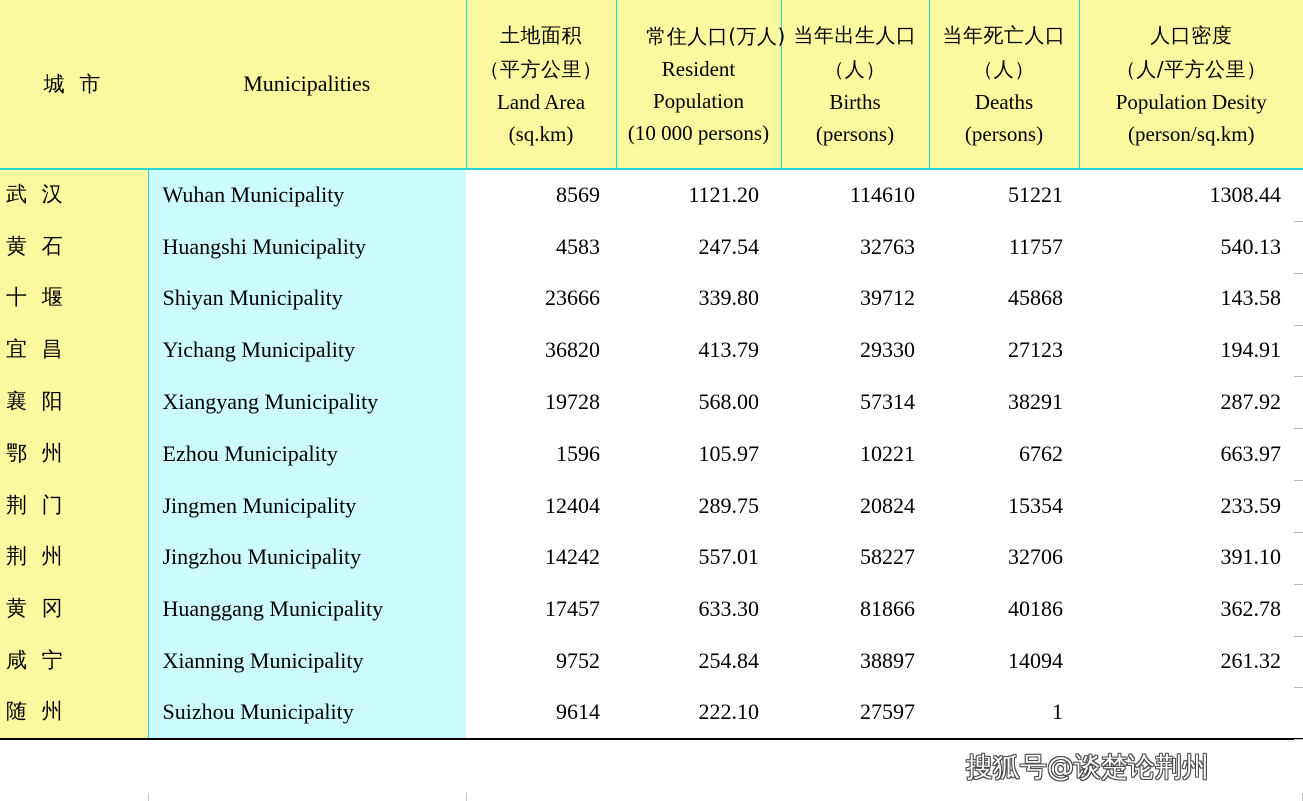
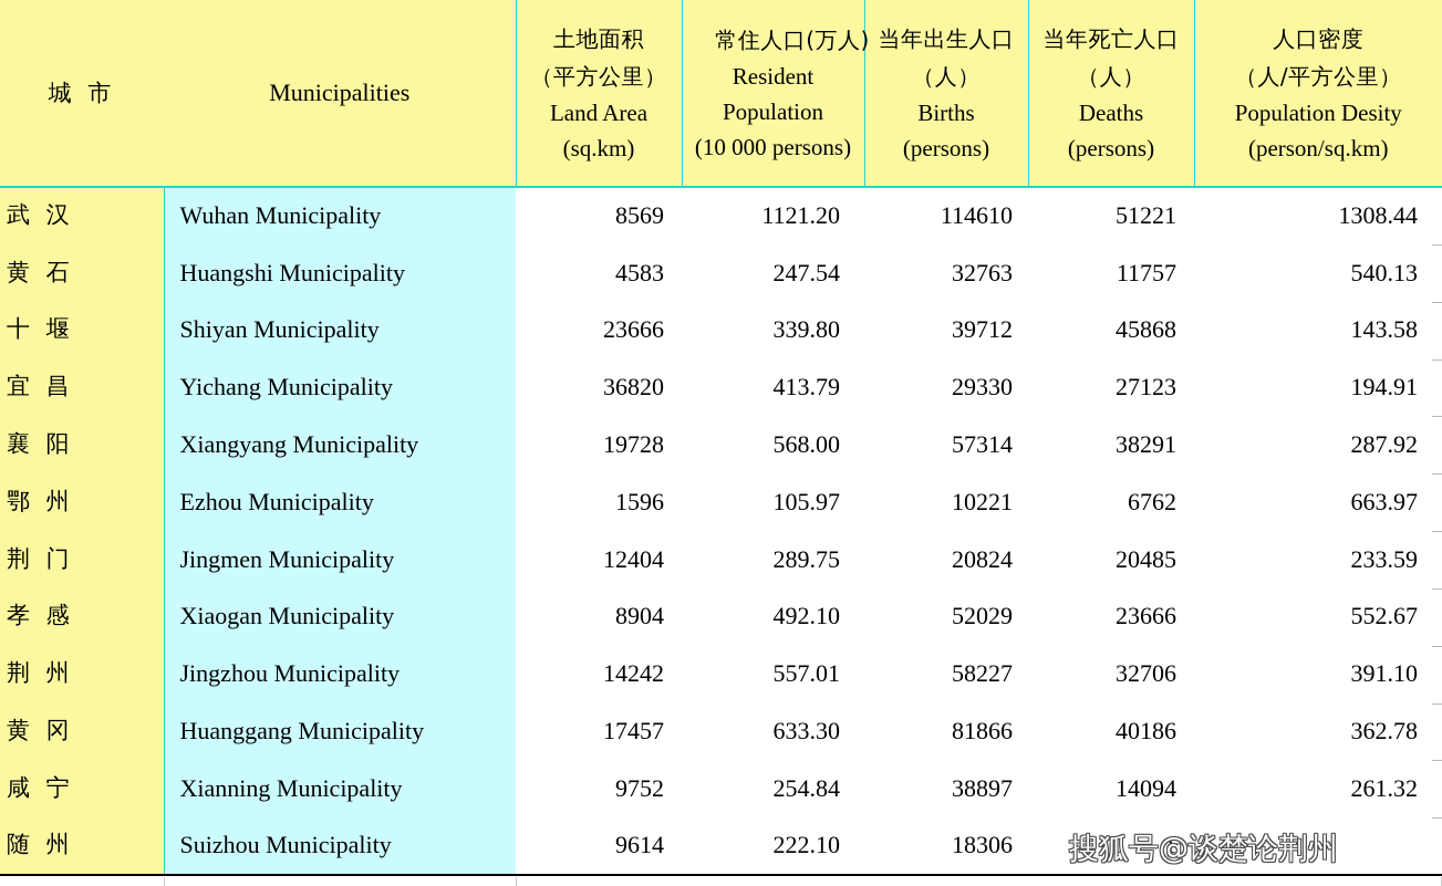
  城 市	Municipalities	土地面积 （平方公里） Land Area (sq.km)	常住人口(万人) Resident Population (10 000 persons)	当年出生人口 （人） Births (persons)	当年死亡人口 （人） Deaths (persons)	人口密度 （人/平方公里） Population Desity (person/sq.km)
  武 汉	Wuhan Municipality	8569	1121.20	114610	51221	1308.44
  黄 石	Huangshi Municipality	4583	247.54	32763	11757	540.13
  十 堰	Shiyan Municipality	23666	339.80	39712	45868	143.58
  宜 昌	Yichang Municipality	36820	413.79	29330	27123	194.91
  襄 阳	Xiangyang Municipality	19728	568.00	57314	38291	287.92
  鄂 州	Ezhou Municipality	1596	105.97	10221	6762	663.97
- 荆 门	Jingmen Municipality	12404	289.75	20824	15354	233.59
+ 荆 门	Jingmen Municipality	12404	289.75	20824	20485	233.59
+ 孝 感	Xiaogan Municipality	8904	492.10	52029	23666	552.67
  荆 州	Jingzhou Municipality	14242	557.01	58227	32706	391.10
  黄 冈	Huanggang Municipality	17457	633.30	81866	40186	362.78
  咸 宁	Xianning Municipality	9752	254.84	38897	14094	261.32
- 随 州	Suizhou Municipality	9614	222.10	27597	1
+ 随 州	Suizhou Municipality	9614	222.10	18306	1
  搜狐号@谈楚论荆州
